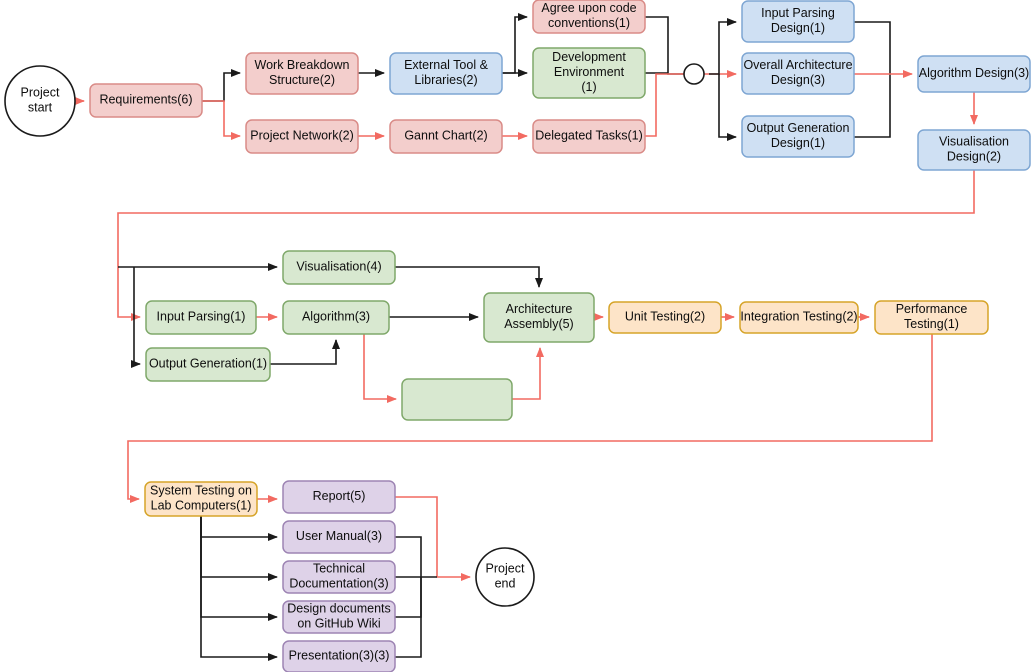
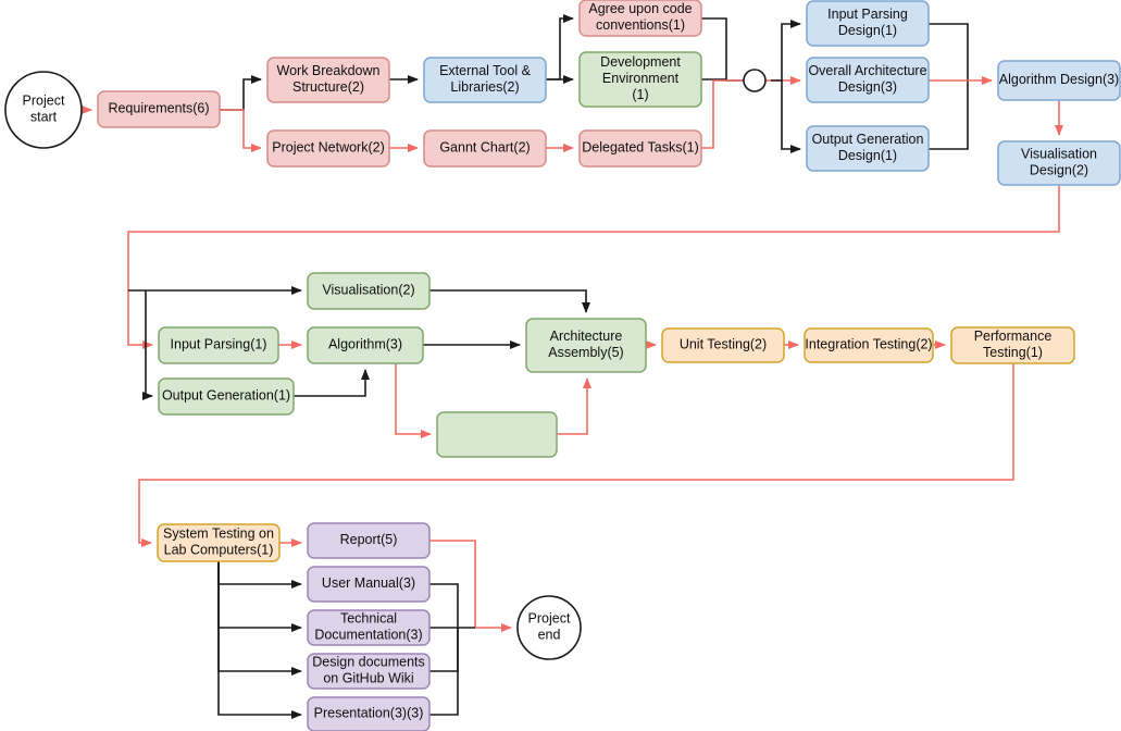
  Project start
  Requirements(6)
  Work Breakdown Structure(2)
  Project Network(2)
  External Tool & Libraries(2)
  Gannt Chart(2)
  Agree upon code conventions(1)
  Development Environment (1)
  Delegated Tasks(1)
  Input Parsing Design(1)
  Overall Architecture Design(3)
  Output Generation Design(1)
  Algorithm Design(3)
  Visualisation Design(2)
- Visualisation(4)
+ Visualisation(2)
  Input Parsing(1)
  Output Generation(1)
  Algorithm(3)
  Architecture Assembly(5)
  Unit Testing(2)
  Integration Testing(2)
  Performance Testing(1)
  System Testing on Lab Computers(1)
  Report(5)
  User Manual(3)
  Technical Documentation(3)
  Design documents on GitHub Wiki
  Presentation(3)(3)
  Project end
